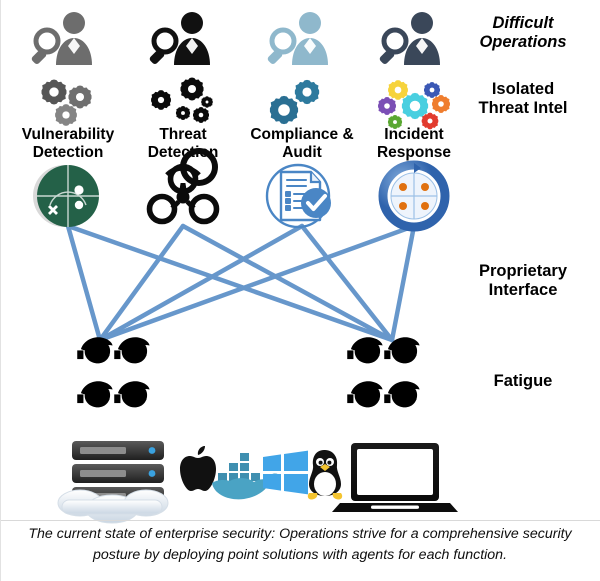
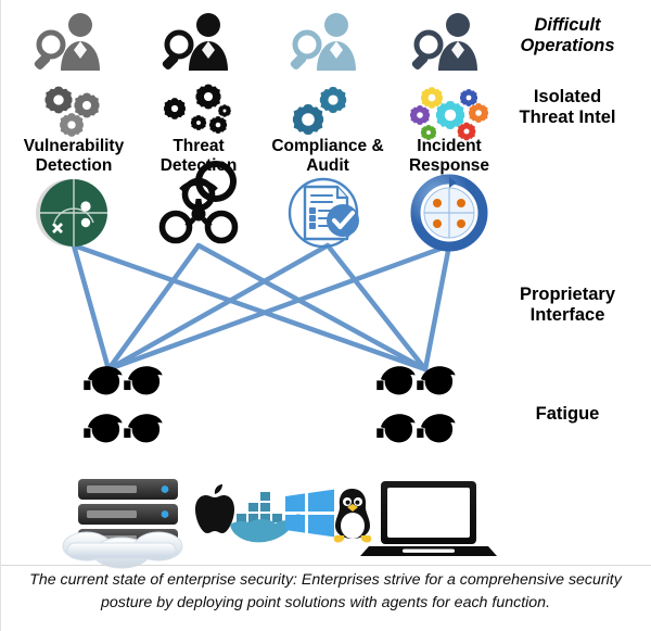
  Vulnerability
  Detection
  Threat
  Compliance &
  Audit
  Incident
  Response
  Difficult
  Operations
  Isolated
  Threat Intel
  Proprietary
  Interface
  Fatigue
- The current state of enterprise security: Operations strive for a comprehensive security posture by deploying point solutions with agents for each function.
+ The current state of enterprise security: Enterprises strive for a comprehensive security posture by deploying point solutions with agents for each function.
